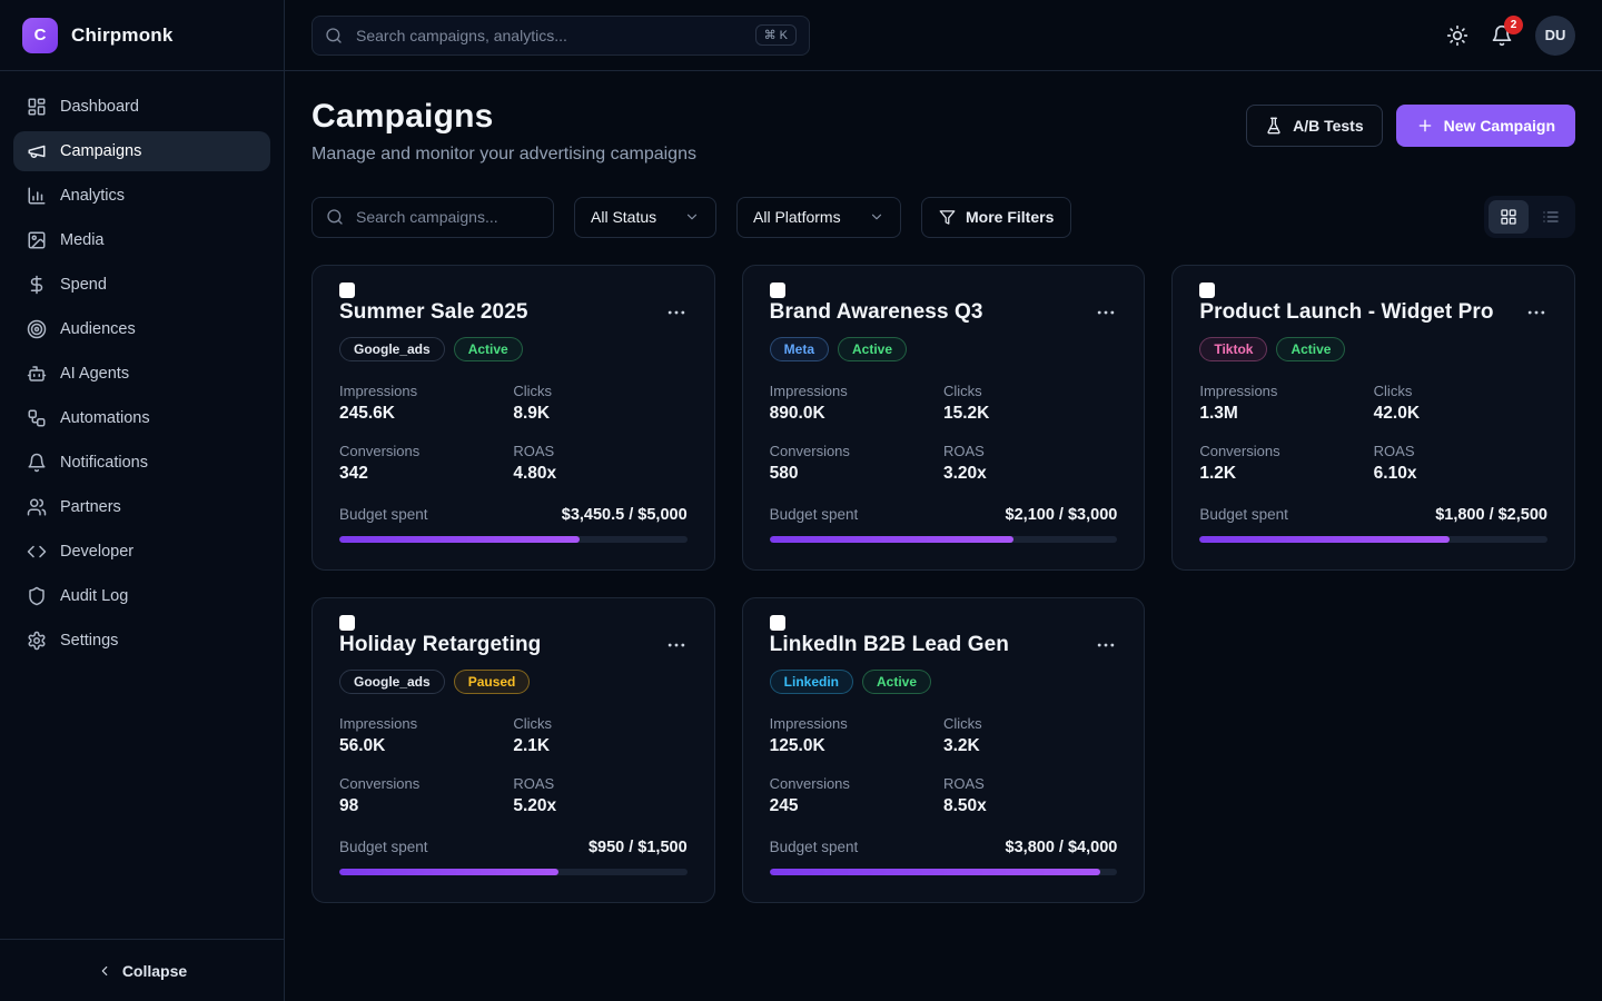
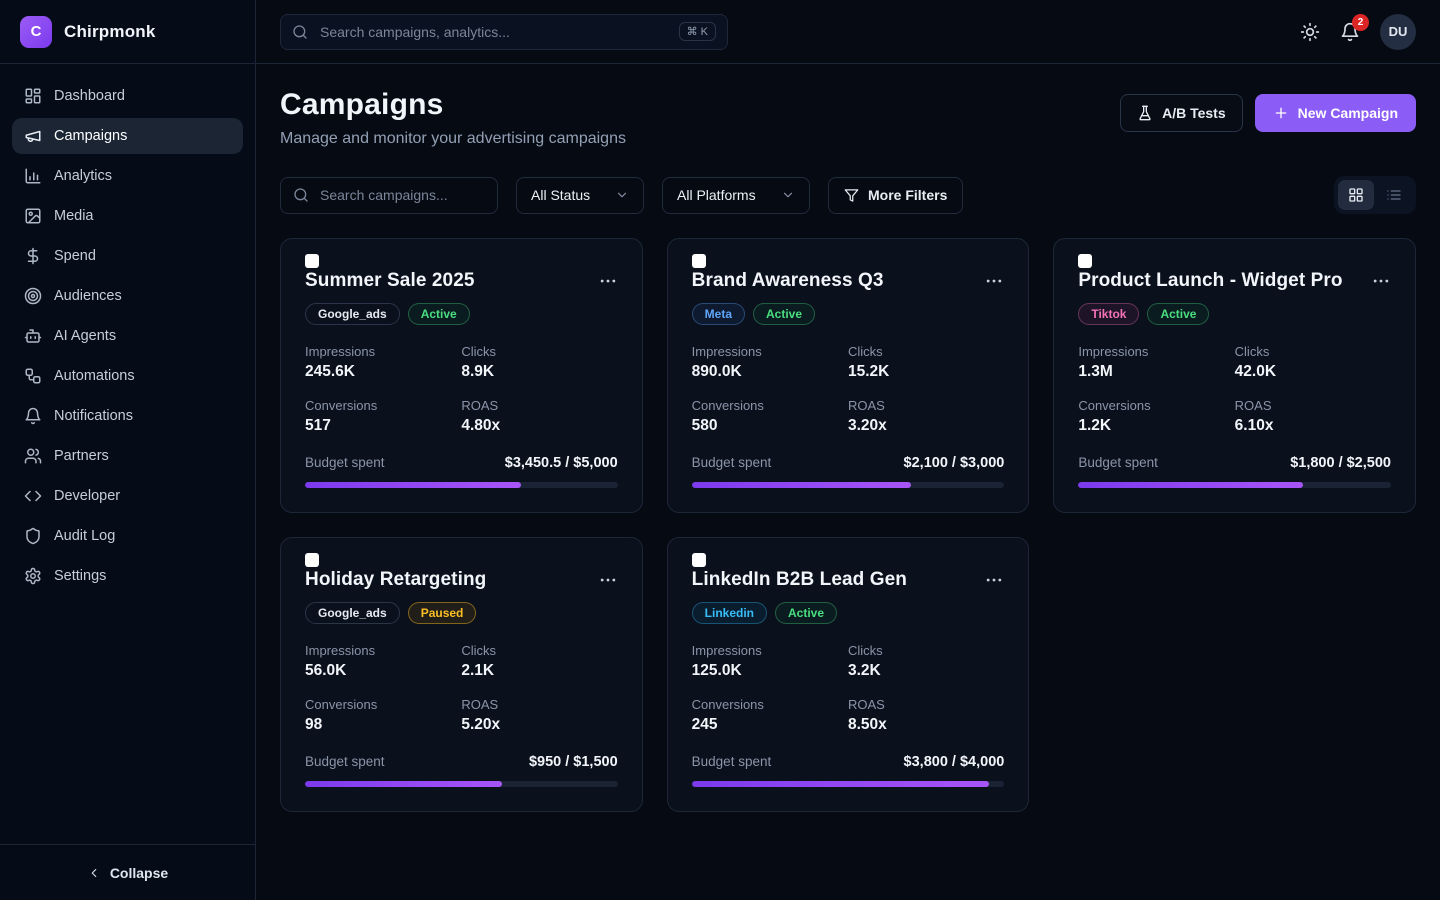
  C
  Chirpmonk
  Dashboard
  Campaigns
  Analytics
  Media
  Spend
  Audiences
  AI Agents
  Automations
  Notifications
  Partners
  Developer
  Audit Log
  Settings
  Collapse
  Search campaigns, analytics...
  ⌘ K
  2
  DU
  Campaigns
  Manage and monitor your advertising campaigns
  A/B Tests
  New Campaign
  Search campaigns...
  All Status
  All Platforms
  More Filters
  Summer Sale 2025
  Google_ads
  Active
  Impressions
  245.6K
  Clicks
  8.9K
  Conversions
- 342
+ 517
  ROAS
  4.80x
  Budget spent
  $3,450.5 / $5,000
  Brand Awareness Q3
  Meta
  Active
  Impressions
  890.0K
  Clicks
  15.2K
  Conversions
  580
  ROAS
  3.20x
  Budget spent
  $2,100 / $3,000
  Product Launch - Widget Pro
  Tiktok
  Active
  Impressions
  1.3M
  Clicks
  42.0K
  Conversions
  1.2K
  ROAS
  6.10x
  Budget spent
  $1,800 / $2,500
  Holiday Retargeting
  Google_ads
  Paused
  Impressions
  56.0K
  Clicks
  2.1K
  Conversions
  98
  ROAS
  5.20x
  Budget spent
  $950 / $1,500
  LinkedIn B2B Lead Gen
  Linkedin
  Active
  Impressions
  125.0K
  Clicks
  3.2K
  Conversions
  245
  ROAS
  8.50x
  Budget spent
  $3,800 / $4,000
